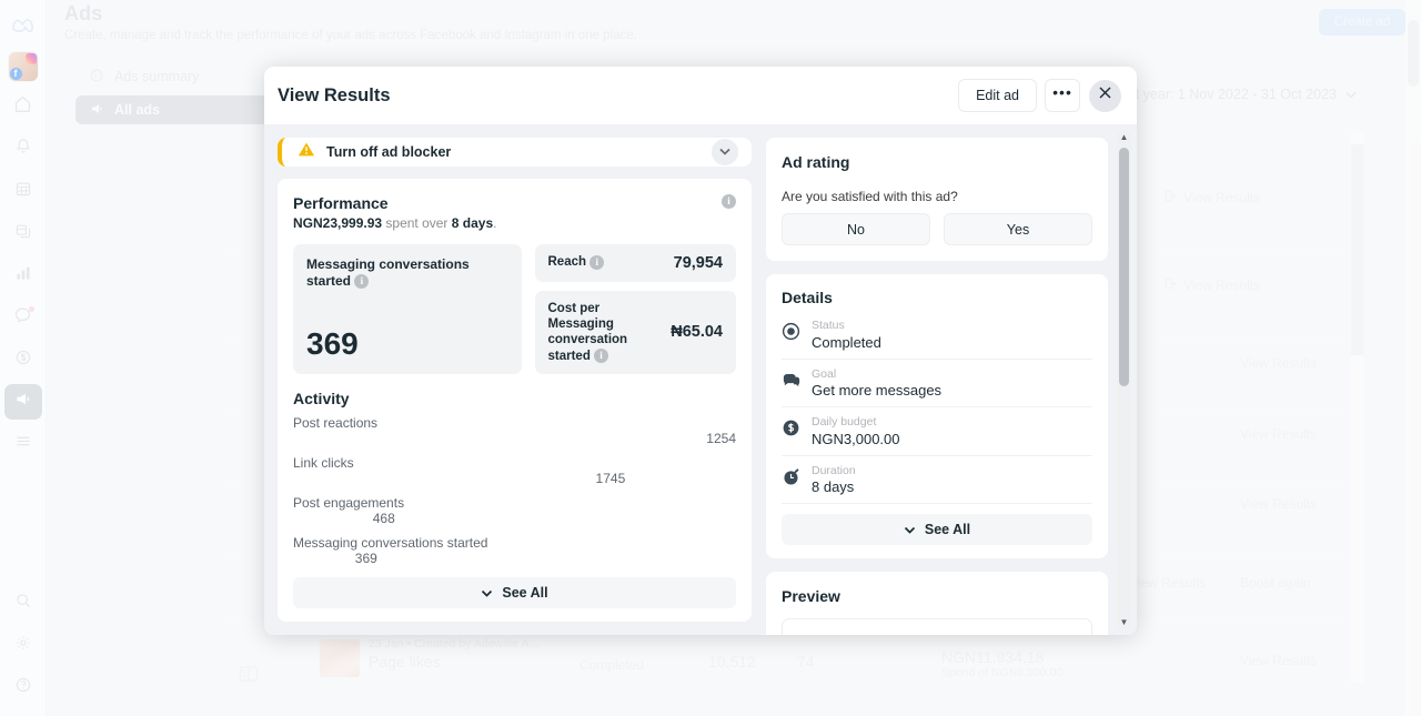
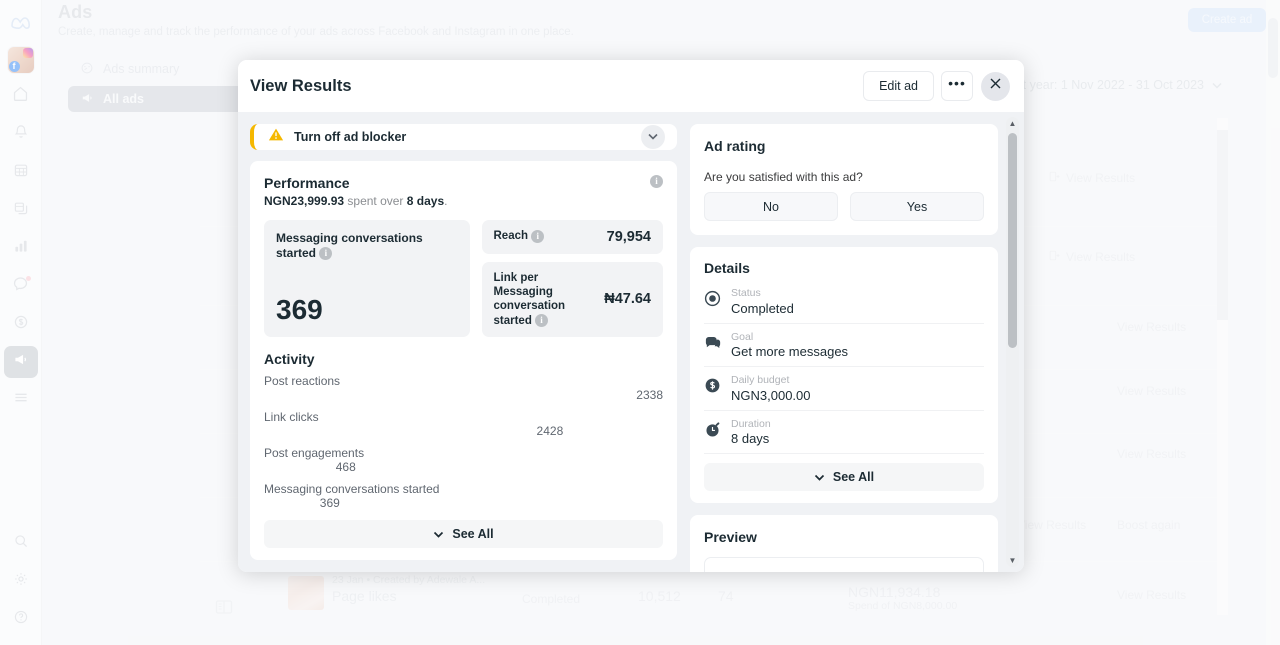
  f
  t year: 1 Nov 2022 - 31 Oct 2023
  iew Results
  View Results
  Edit ad
  •••
  Turn off ad blocker
  Performance
  NGN23,999.93 spent over 8 days.
  i
  Messaging conversations started i
  369
  Reach i
  79,954
- Cost per Messaging conversation started i
+ Link per Messaging conversation started i
- ₦65.04
+ ₦47.64
  Activity
  Post reactions
- 1254
+ 2338
  Link clicks
- 1745
+ 2428
  Post engagements
  468
  Messaging conversations started
  369
  See All
  Ad rating
  Are you satisfied with this ad?
  No
  Yes
  Details
  Status
  Completed
  Goal
  Get more messages
  Daily budget
  NGN3,000.00
  Duration
  8 days
  See All
  Preview
  ▲
  ▼
